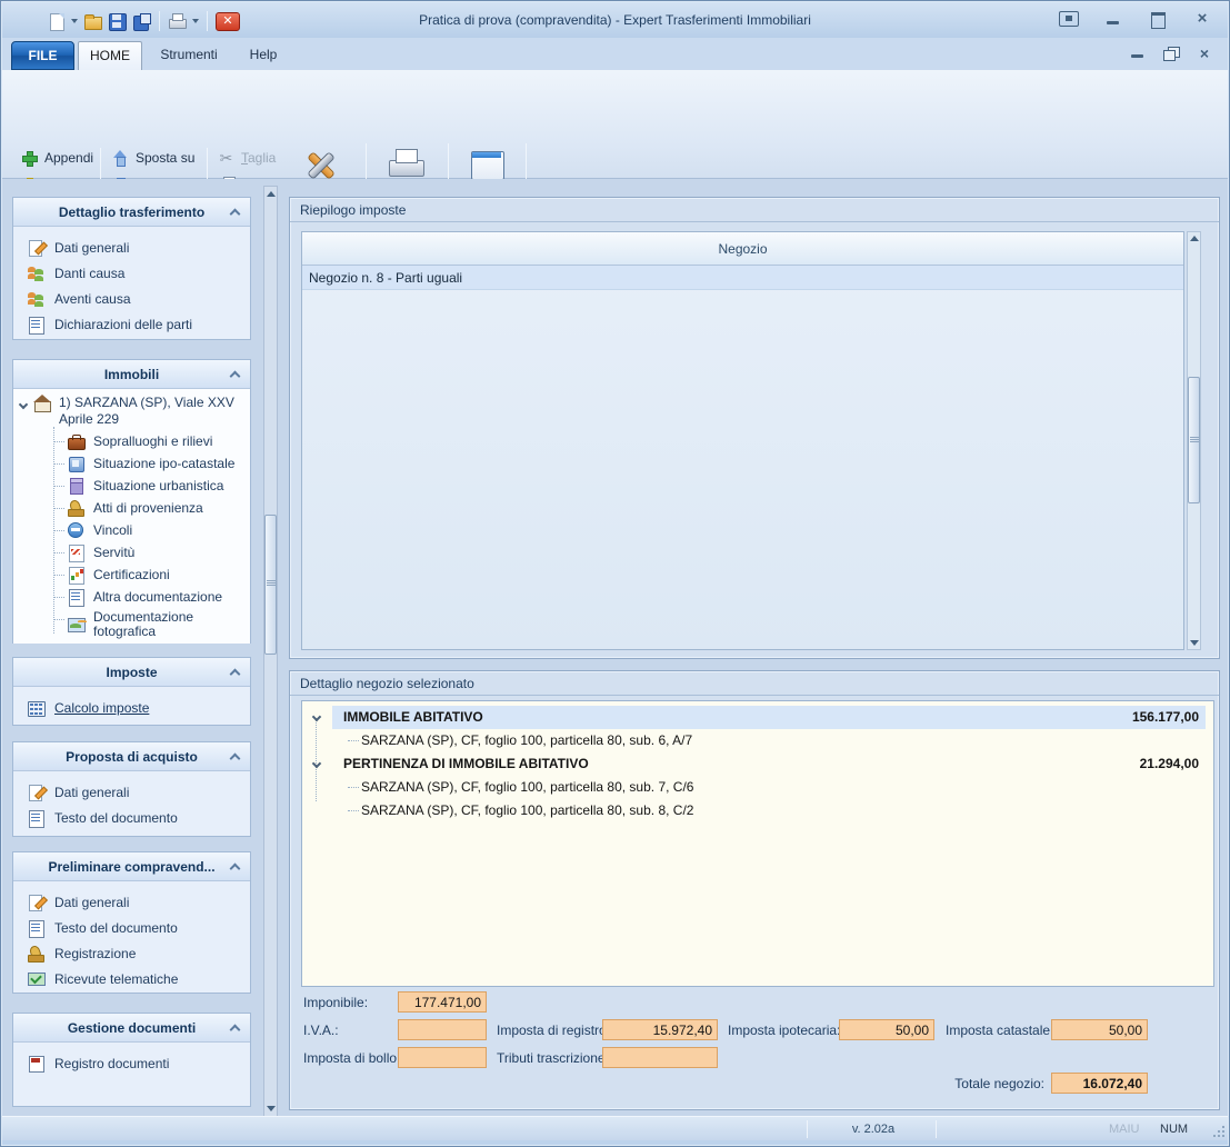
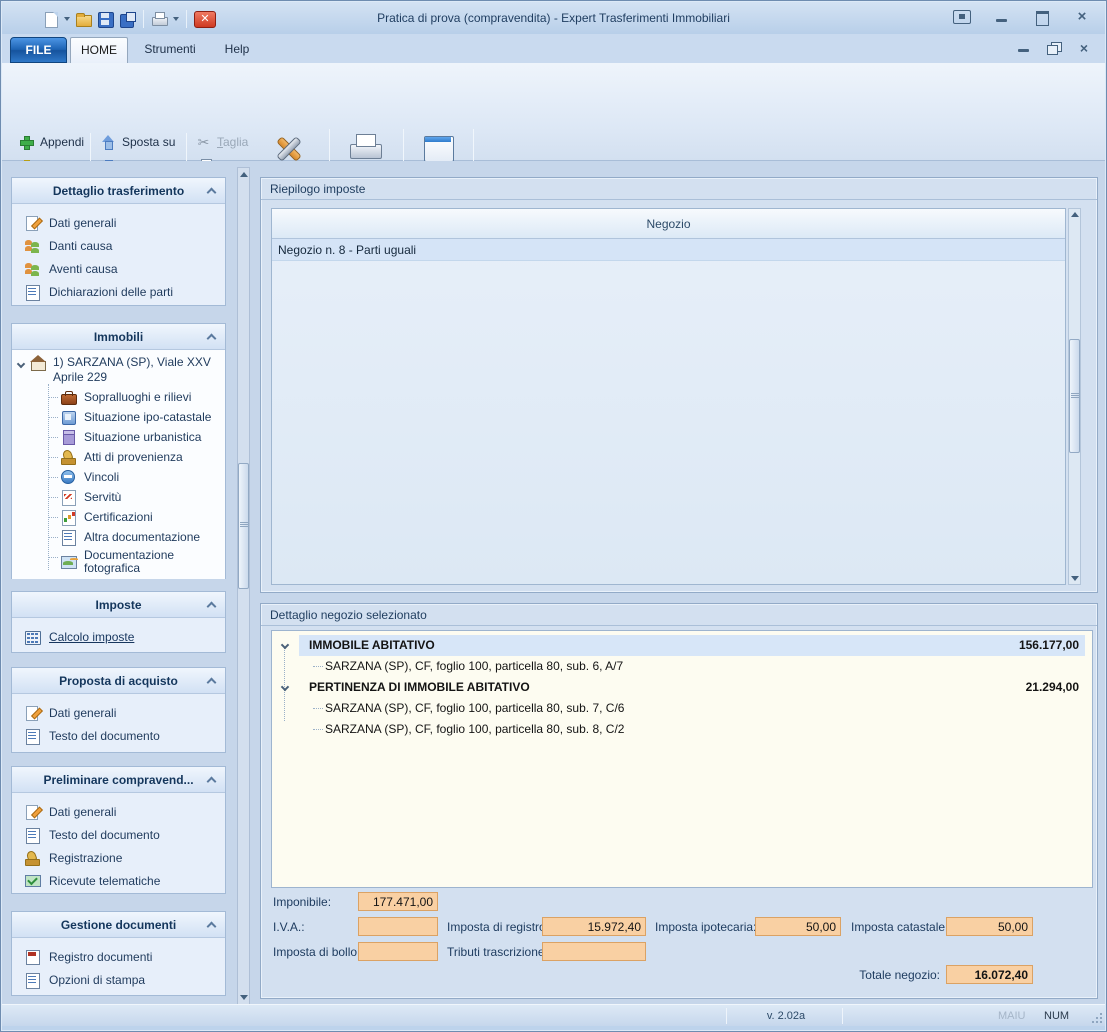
  ✕
  Pratica di prova (compravendita) - Expert Trasferimenti Immobiliari
  ×
  FILE
  HOME
  Strumenti
  Help
  ×
  Appendi
  Sposta su
  ✂
  Taglia
  Dettaglio trasferimento
  Dati generali
  Danti causa
  Aventi causa
  Dichiarazioni delle parti
  Immobili
  1) SARZANA (SP), Viale XXV Aprile 229
  Sopralluoghi e rilievi
  Situazione ipo-catastale
  Situazione urbanistica
  Atti di provenienza
  Vincoli
  Servitù
  Certificazioni
  Altra documentazione
  Documentazione fotografica
  Imposte
  Calcolo imposte
  Proposta di acquisto
  Dati generali
  Testo del documento
  Preliminare compravend...
  Dati generali
  Testo del documento
  Registrazione
  Ricevute telematiche
  Gestione documenti
  Registro documenti
+ Opzioni di stampa
  Riepilogo imposte
  Negozio
  Negozio n. 8 - Parti uguali
  Dettaglio negozio selezionato
  IMMOBILE ABITATIVO
  156.177,00
  SARZANA (SP), CF, foglio 100, particella 80, sub. 6, A/7
  PERTINENZA DI IMMOBILE ABITATIVO
  21.294,00
  SARZANA (SP), CF, foglio 100, particella 80, sub. 7, C/6
  SARZANA (SP), CF, foglio 100, particella 80, sub. 8, C/2
  Imponibile:
  177.471,00
  I.V.A.:
  Imposta di registr
  15.972,40
  Imposta ipotecaria
  50,00
  Imposta catastale
  50,00
  Imposta di bollo
  Tributi trascrizion
  Totale negozio:
  16.072,40
  v. 2.02a
  MAIU
  NUM
